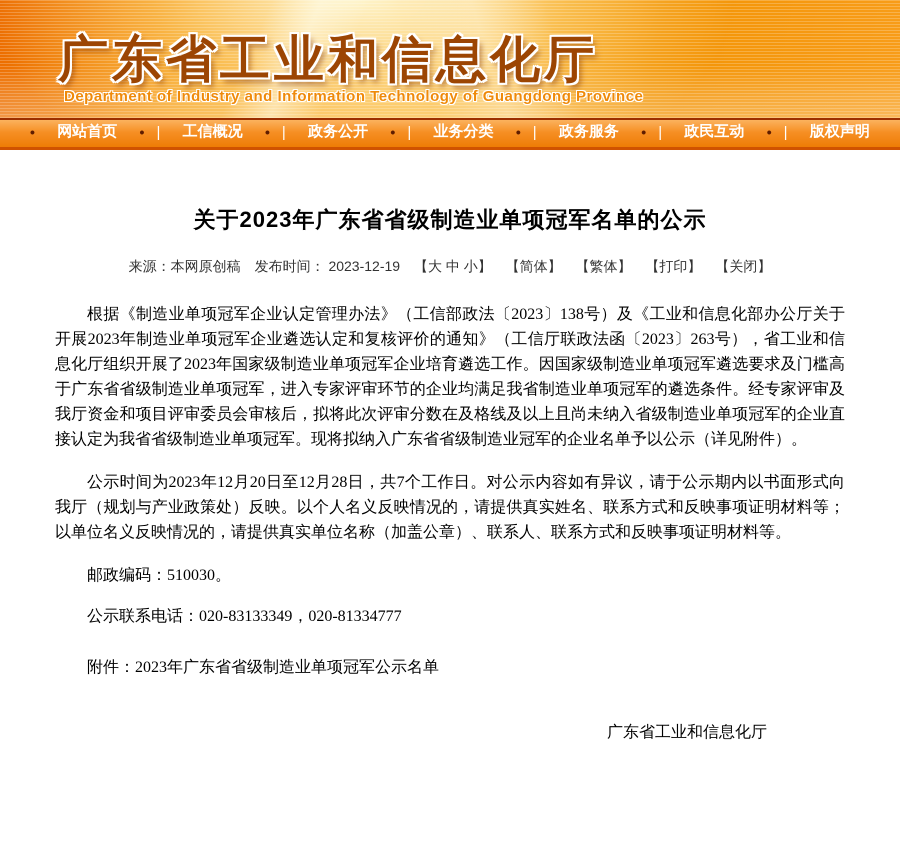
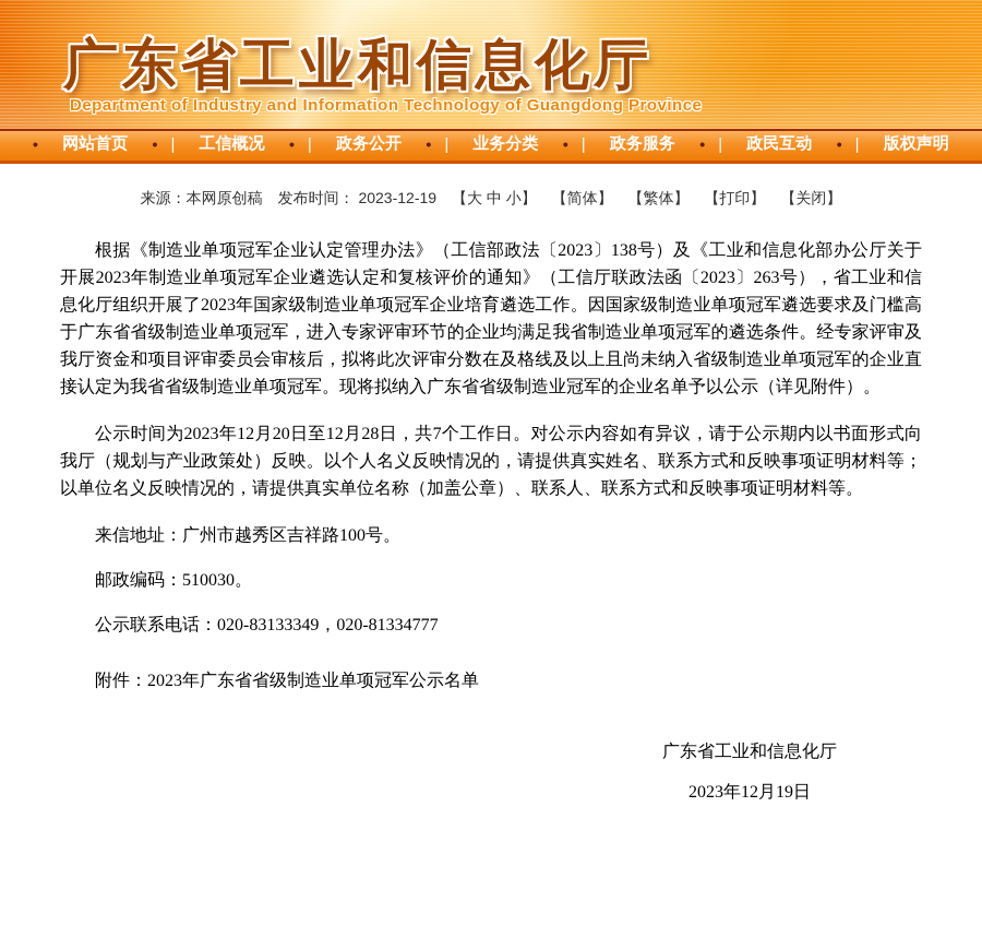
  广东省工业和信息化厅
  Department of Industry and Information Technology of Guangdong Province
  •
  网站首页
  •
  |
  工信概况
  •
  |
  政务公开
  •
  |
  业务分类
  •
  |
  政务服务
  •
  |
  政民互动
  •
  |
  版权声明
- 关于2023年广东省省级制造业单项冠军名单的公示
  来源：本网原创稿 发布时间： 2023-12-19 【大 中 小】 【简体】 【繁体】 【打印】 【关闭】
  根据《制造业单项冠军企业认定管理办法》（工信部政法〔2023〕138号）及《工业和信息化部办公厅关于开展2023年制造业单项冠军企业遴选认定和复核评价的通知》（工信厅联政法函〔2023〕263号），省工业和信息化厅组织开展了2023年国家级制造业单项冠军企业培育遴选工作。因国家级制造业单项冠军遴选要求及门槛高于广东省省级制造业单项冠军，进入专家评审环节的企业均满足我省制造业单项冠军的遴选条件。经专家评审及我厅资金和项目评审委员会审核后，拟将此次评审分数在及格线及以上且尚未纳入省级制造业单项冠军的企业直接认定为我省省级制造业单项冠军。现将拟纳入广东省省级制造业冠军的企业名单予以公示（详见附件）。
  公示时间为2023年12月20日至12月28日，共7个工作日。对公示内容如有异议，请于公示期内以书面形式向我厅（规划与产业政策处）反映。以个人名义反映情况的，请提供真实姓名、联系方式和反映事项证明材料等；以单位名义反映情况的，请提供真实单位名称（加盖公章）、联系人、联系方式和反映事项证明材料等。
+ 来信地址：广州市越秀区吉祥路100号。
  邮政编码：510030。
  公示联系电话：020-83133349，020-81334777
  附件：2023年广东省省级制造业单项冠军公示名单
  广东省工业和信息化厅
+ 2023年12月19日
